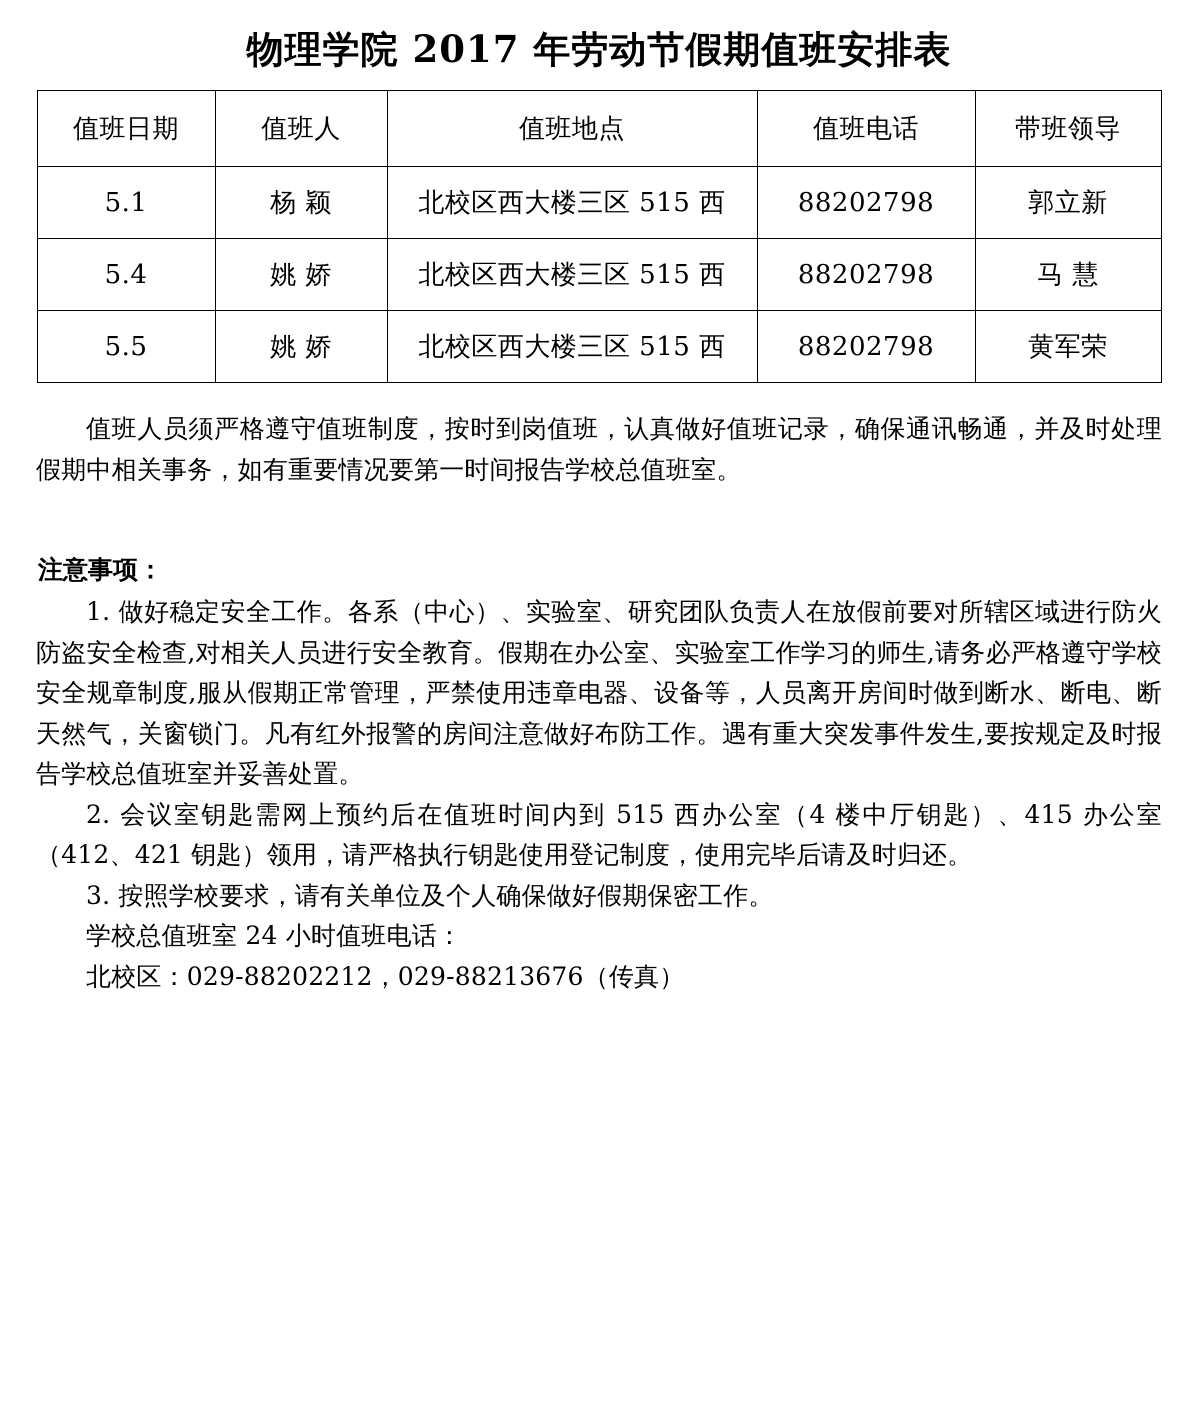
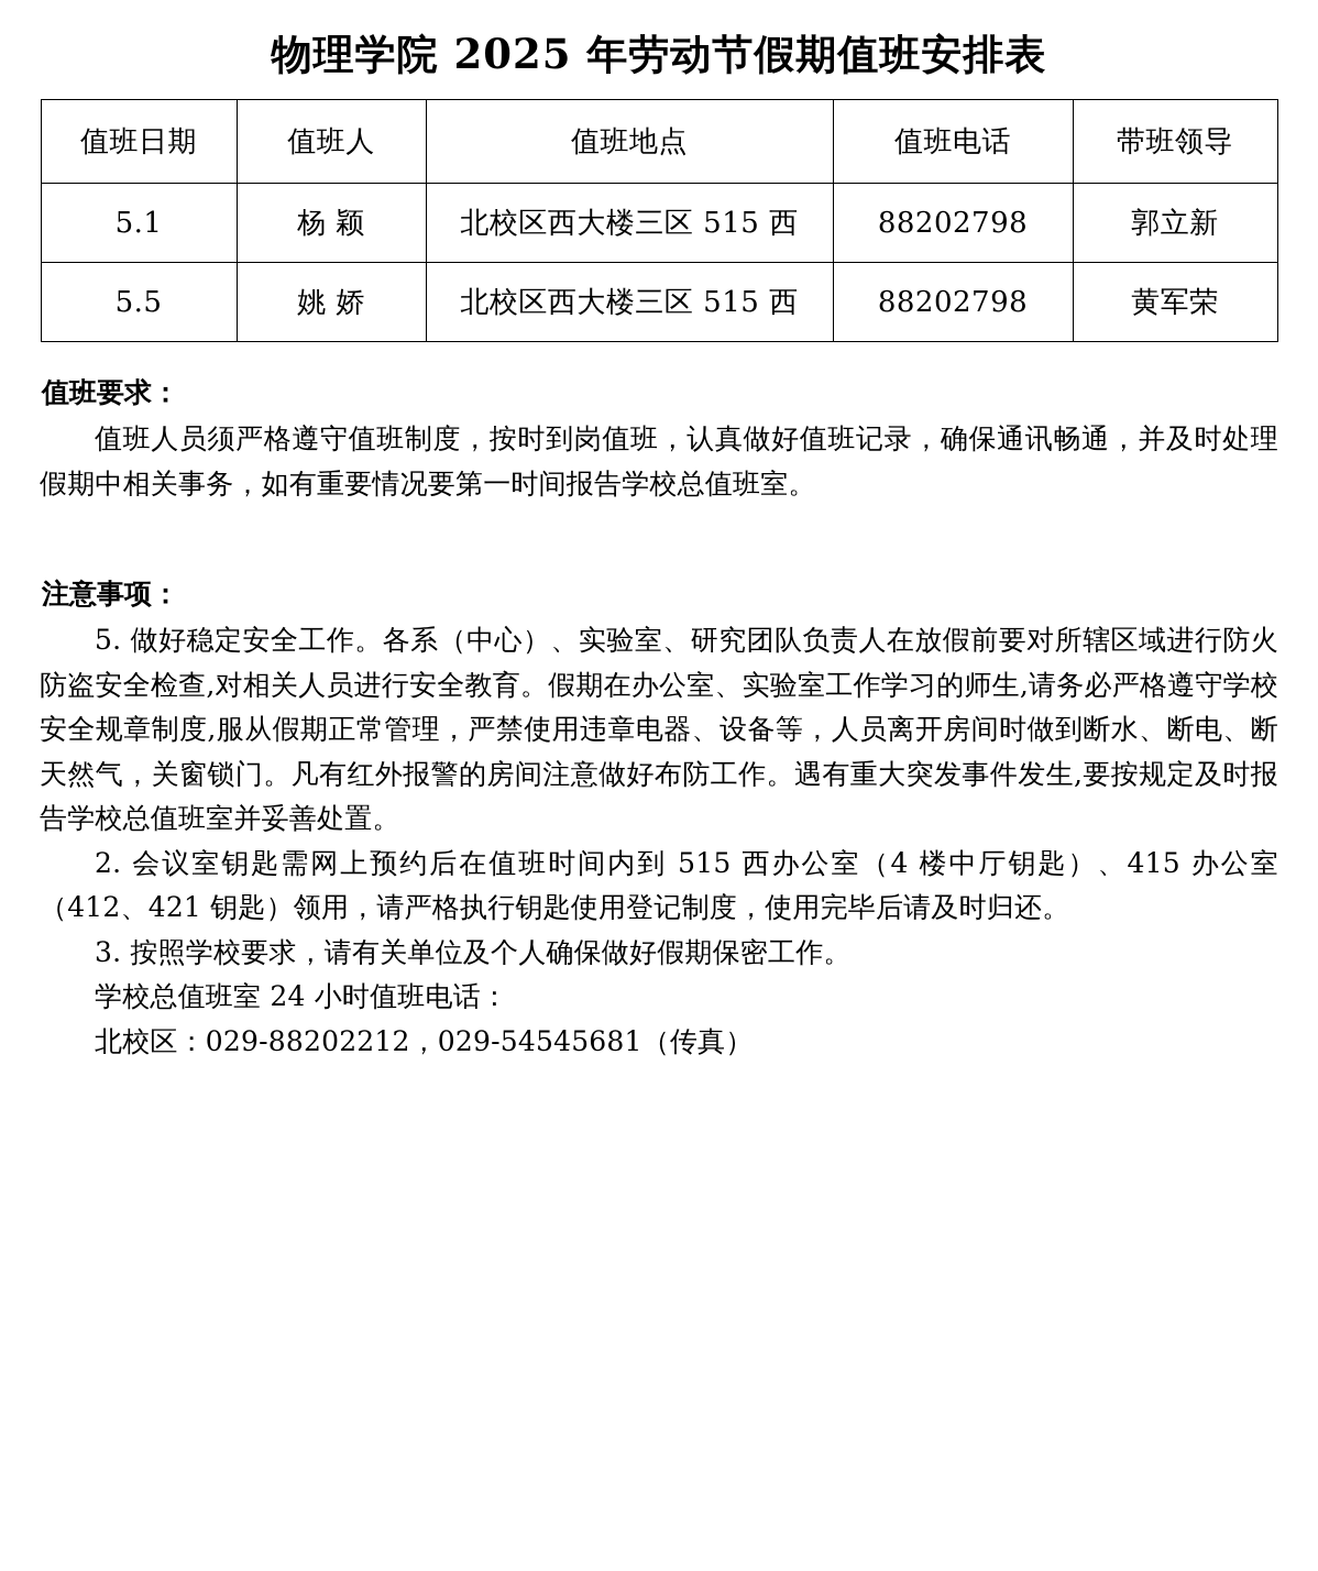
- 物理学院 2017 年劳动节假期值班安排表
+ 物理学院 2025 年劳动节假期值班安排表
  值班日期	值班人	值班地点	值班电话	带班领导
  5.1	杨 颖	北校区西大楼三区 515 西	88202798	郭立新
- 5.4	姚 娇	北校区西大楼三区 515 西	88202798	马 慧
  5.5	姚 娇	北校区西大楼三区 515 西	88202798	黄军荣
+ 值班要求：
  值班人员须严格遵守值班制度，按时到岗值班，认真做好值班记录，确保通讯畅通，并及时处理假期中相关事务，如有重要情况要第一时间报告学校总值班室。
  注意事项：
- 1. 做好稳定安全工作。各系（中心）、实验室、研究团队负责人在放假前要对所辖区域进行防火防盗安全检查,对相关人员进行安全教育。假期在办公室、实验室工作学习的师生,请务必严格遵守学校安全规章制度,服从假期正常管理，严禁使用违章电器、设备等，人员离开房间时做到断水、断电、断天然气，关窗锁门。凡有红外报警的房间注意做好布防工作。遇有重大突发事件发生,要按规定及时报告学校总值班室并妥善处置。
+ 5. 做好稳定安全工作。各系（中心）、实验室、研究团队负责人在放假前要对所辖区域进行防火防盗安全检查,对相关人员进行安全教育。假期在办公室、实验室工作学习的师生,请务必严格遵守学校安全规章制度,服从假期正常管理，严禁使用违章电器、设备等，人员离开房间时做到断水、断电、断天然气，关窗锁门。凡有红外报警的房间注意做好布防工作。遇有重大突发事件发生,要按规定及时报告学校总值班室并妥善处置。
  2. 会议室钥匙需网上预约后在值班时间内到 515 西办公室（4 楼中厅钥匙）、415 办公室（412、421 钥匙）领用，请严格执行钥匙使用登记制度，使用完毕后请及时归还。
  3. 按照学校要求，请有关单位及个人确保做好假期保密工作。
  学校总值班室 24 小时值班电话：
- 北校区：029-88202212，029-88213676（传真）
+ 北校区：029-88202212，029-54545681（传真）
